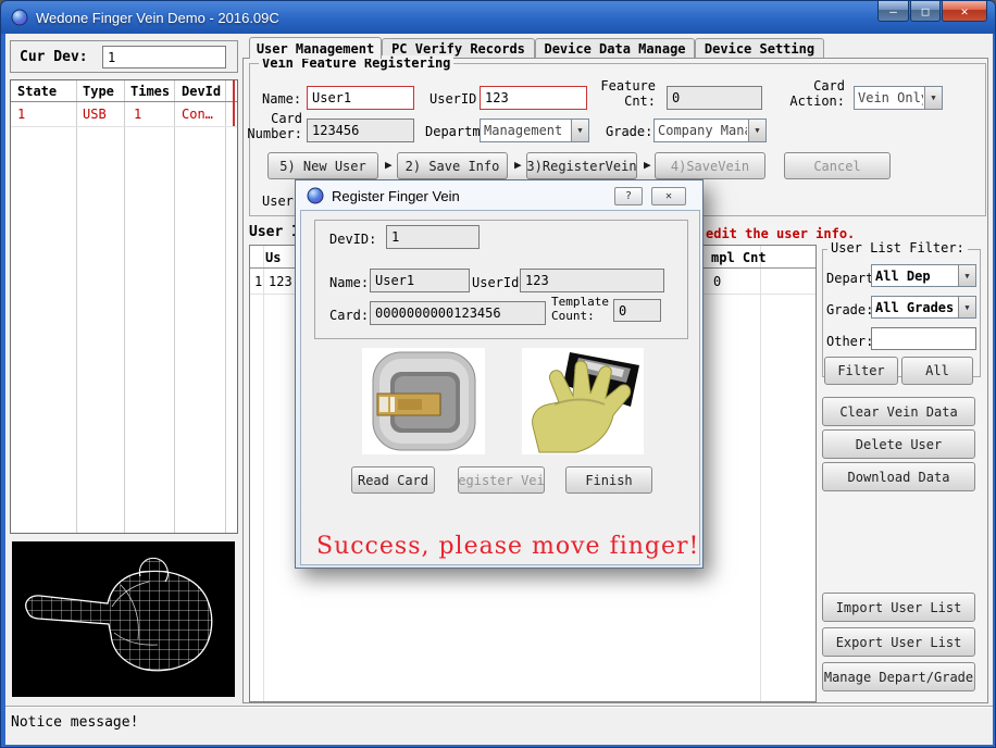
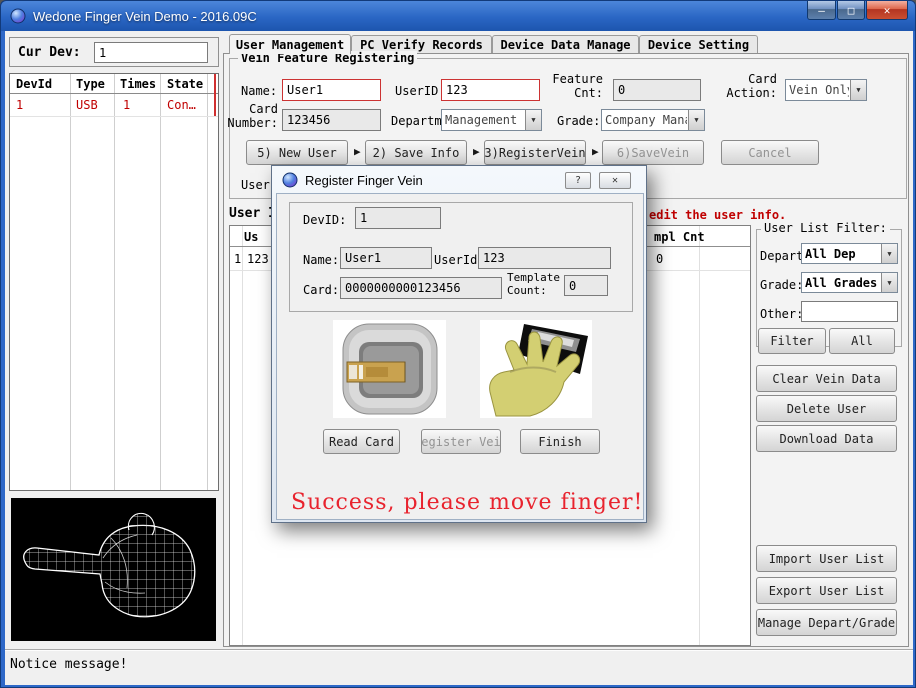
  Wedone Finger Vein Demo - 2016.09C
  —
  □
  ✕
  Cur Dev:
  1
- State
+ DevId
  Type
  Times
- DevId
+ State
  1
  USB
  1
  Con…
  User Management
  PC Verify Records
  Device Data Manage
  Device Setting
  Vein Feature Registering
  Name:
  User1
  UserID
  123
  Feature
  Cnt:
  0
  Card
  Action:
  Vein Onl
  ▼
  Card
  Number:
  123456
  Departm
  Management
  ▼
  Grade:
  Company Man
  ▼
  5) New User
  ▶
  2) Save Info
  ▶
  3)RegisterVein
  ▶
- 4)SaveVein
+ 6)SaveVein
  Cancel
  User
  User
  edit the user info.
  Us
  mpl Cnt
  1
  123
  0
  User List Filter:
  Depart
  All Dep
  ▼
  Grade:
  All Grades
  ▼
  Other:
  Filter
  All
  Clear Vein Data
  Delete User
  Download Data
  Import User List
  Export User List
  Manage Depart/Grade
  Notice message!
  Register Finger Vein
  ?
  ✕
  DevID:
  1
  Name:
  User1
  UserId
  123
  Card:
  0000000000123456
  Template
  Count:
  0
  Read Card
  egister Vei
  Finish
  Success, please move finger!
